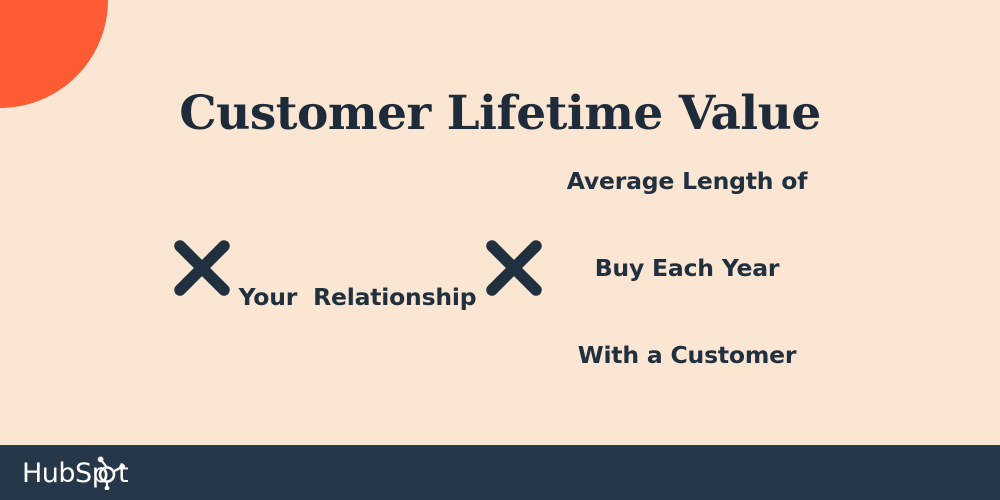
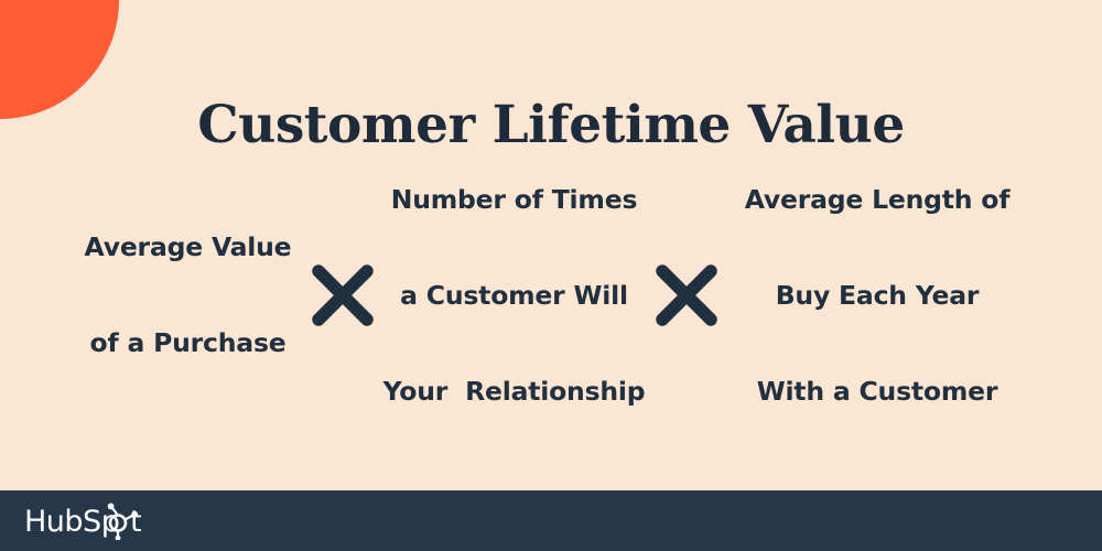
  Customer Lifetime Value
+ Average Value
+ of a Purchase
+ Number of Times
+ a Customer Will
  Your Relationship
  Average Length of
  Buy Each Year
  With a Customer
  HubS
  t
